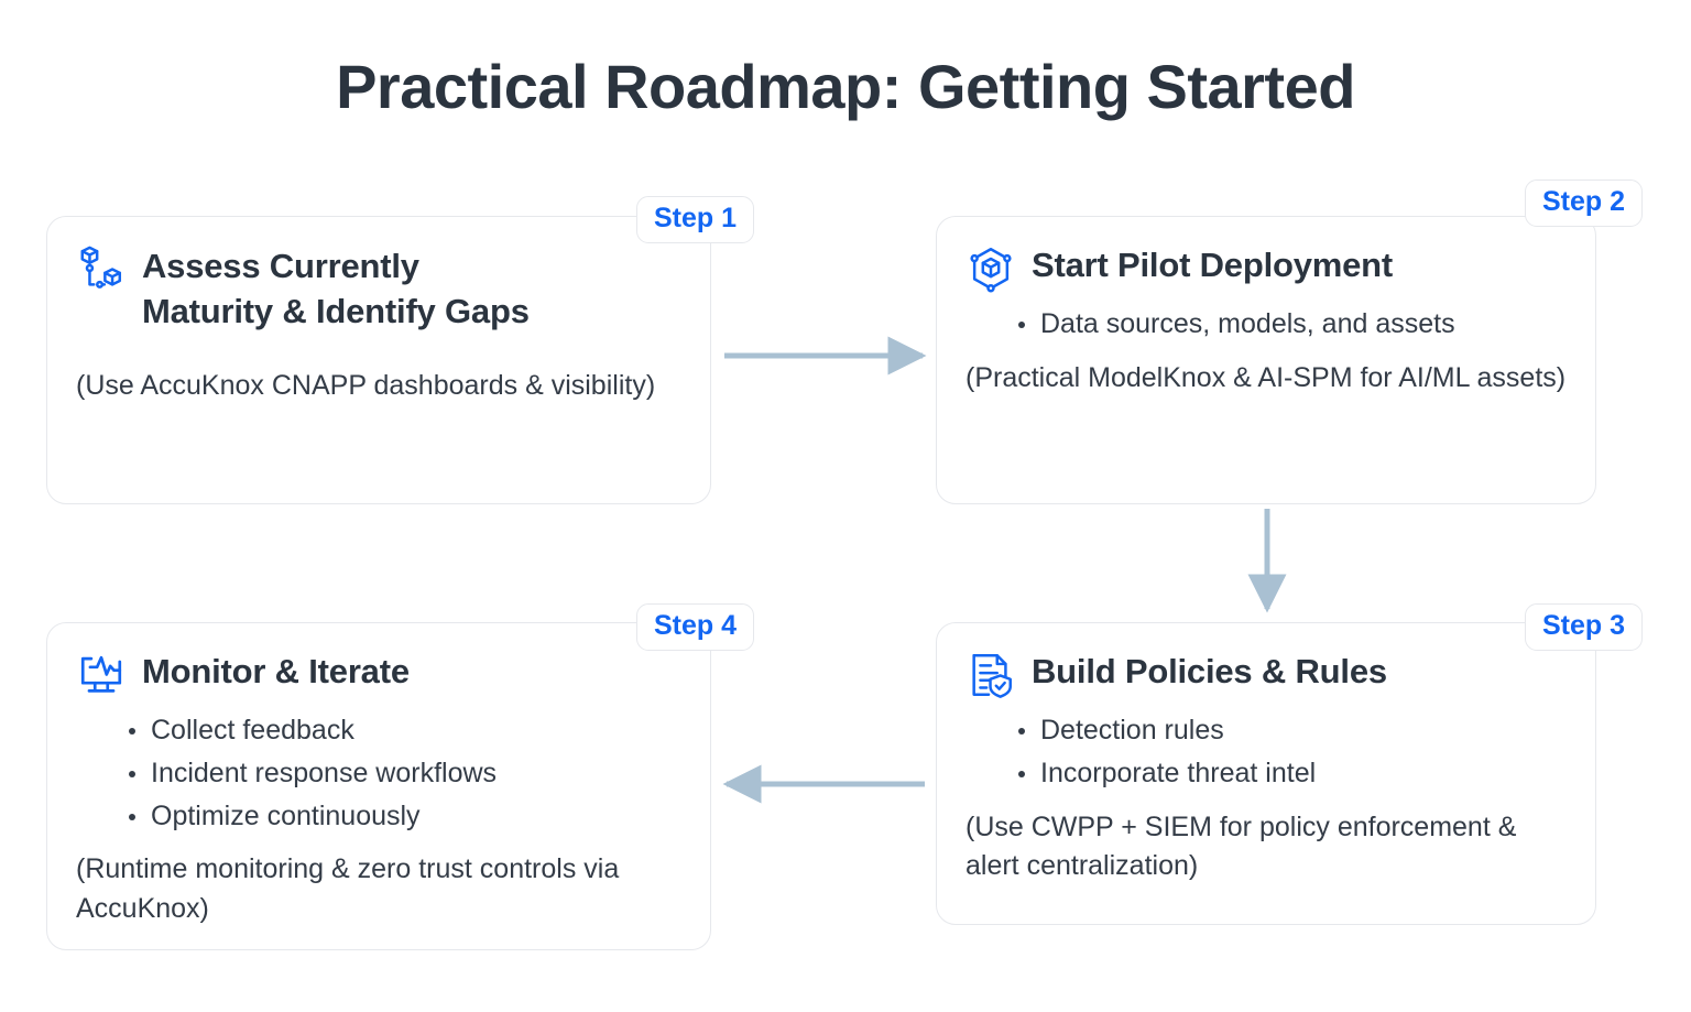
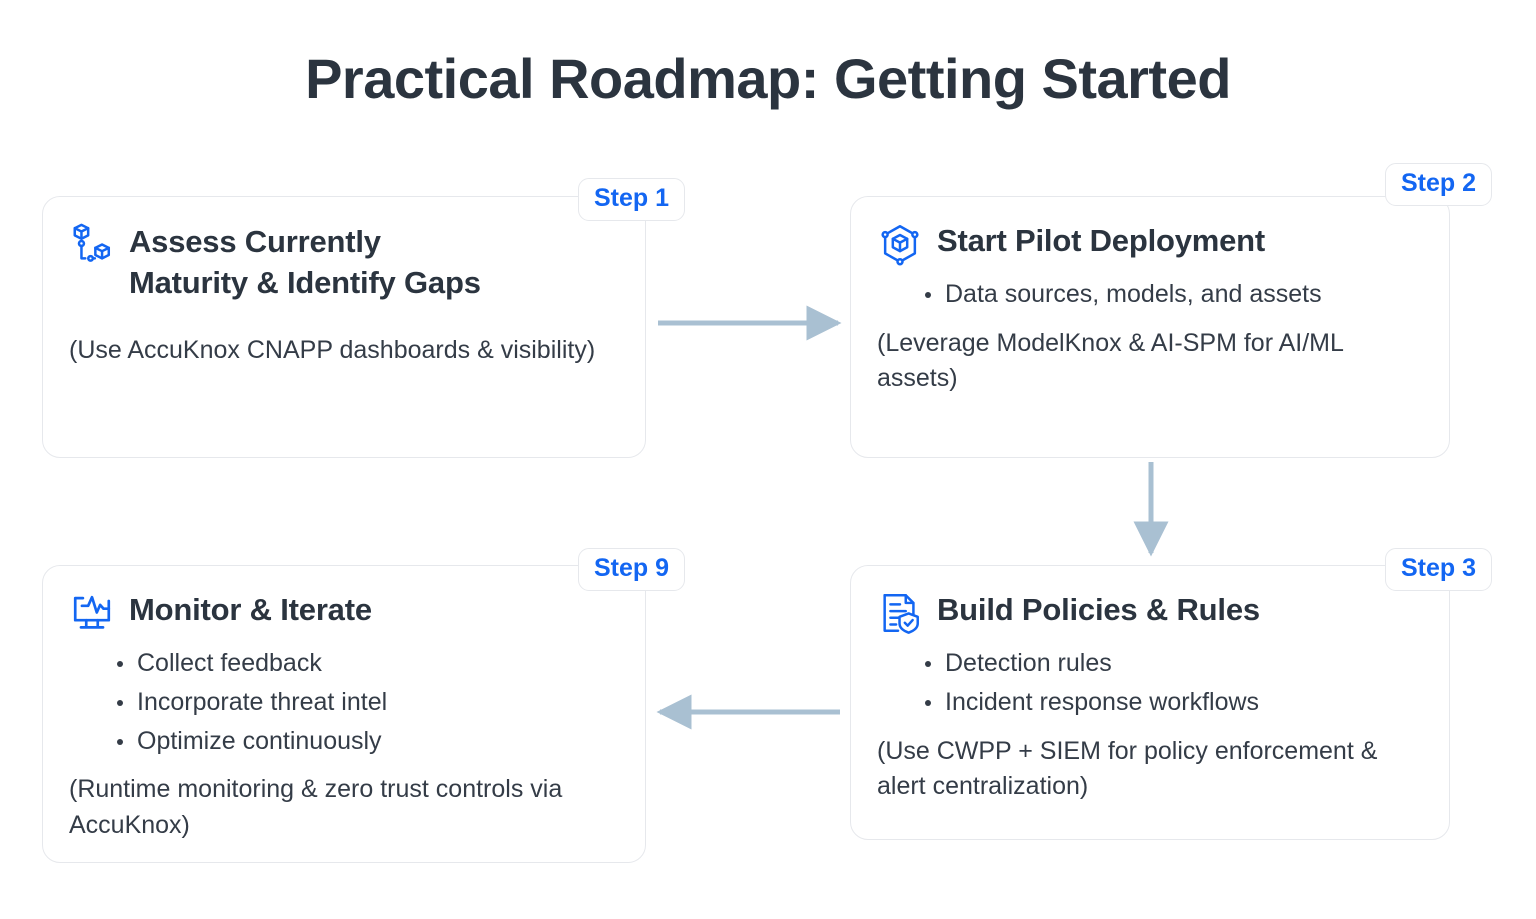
  Practical Roadmap: Getting Started
  Assess Currently
  Maturity & Identify Gaps
  (Use AccuKnox CNAPP dashboards & visibility)
  Step 1
  Start Pilot Deployment
  Data sources, models, and assets
- (Practical ModelKnox & AI-SPM for AI/ML assets)
+ (Leverage ModelKnox & AI-SPM for AI/ML assets)
  Step 2
  Build Policies & Rules
  Detection rules
- Incorporate threat intel
+ Incident response workflows
  (Use CWPP + SIEM for policy enforcement & alert centralization)
  Step 3
  Monitor & Iterate
  Collect feedback
- Incident response workflows
+ Incorporate threat intel
  Optimize continuously
  (Runtime monitoring & zero trust controls via AccuKnox)
- Step 4
+ Step 9
